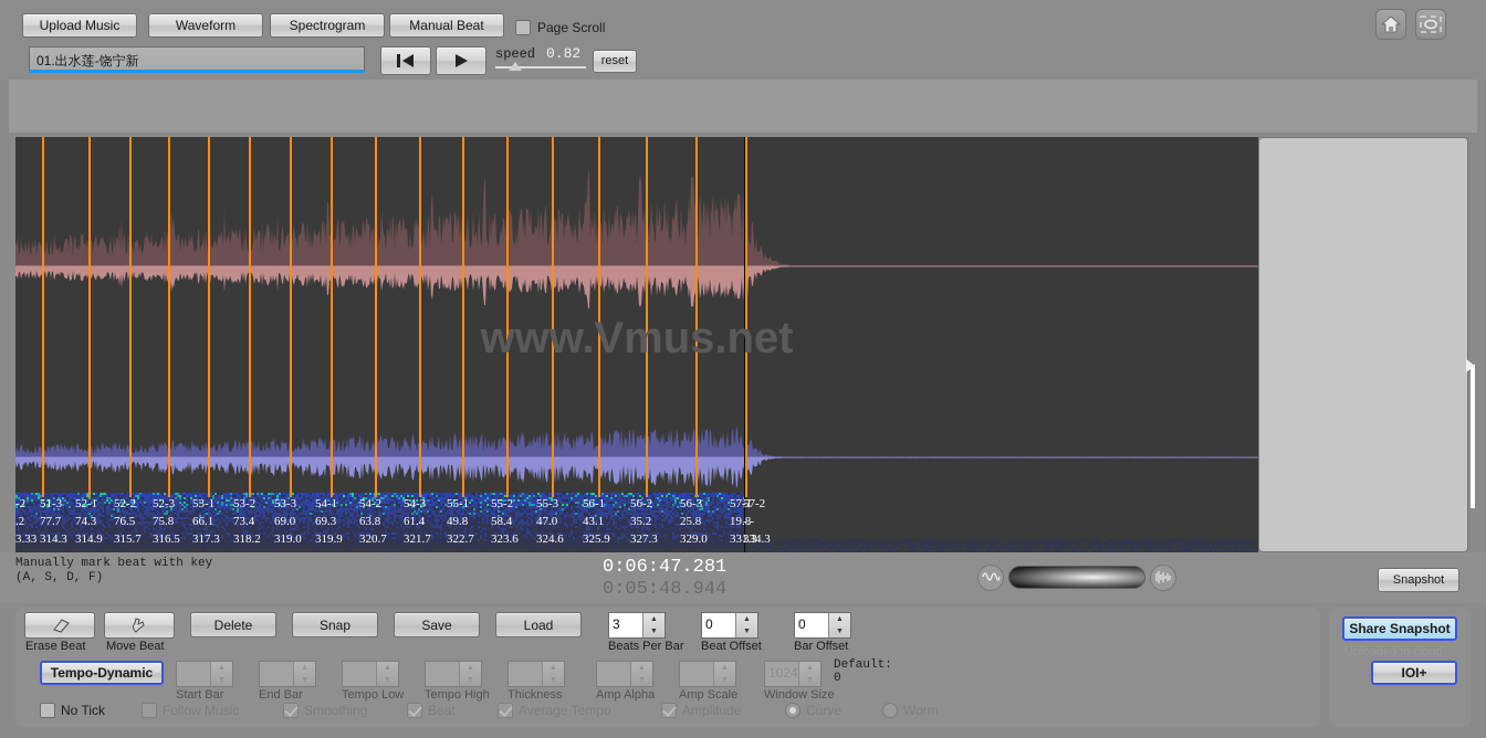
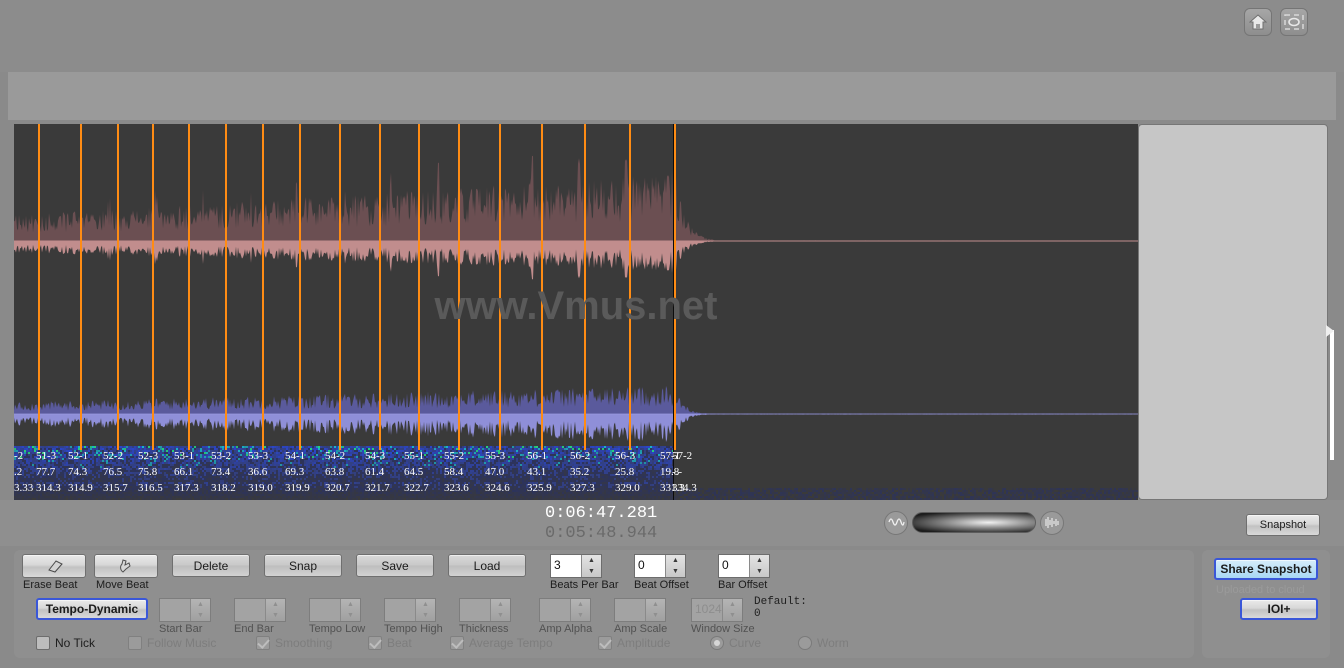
- Upload Music
- Waveform
- Spectrogram
- Manual Beat
- Page Scroll
- 01.出水莲-饶宁新
- speed
- 0.82
- reset
  www.Vmus.net
  -2
  51-3
  52-1
  52-2
  52-3
  53-1
  53-2
  53-3
  54-1
  54-2
  54-3
  55-1
  55-2
  55-3
  56-1
  56-2
  56-3
  57-1
  57-2
  .2
  77.7
  74.3
  76.5
  75.8
  66.1
  73.4
- 69.0
+ 36.6
  69.3
  63.8
  61.4
- 49.8
+ 64.5
  58.4
  47.0
  43.1
  35.2
  25.8
  19.8
  -.-
  3.33
  314.3
  314.9
  315.7
  316.5
  317.3
  318.2
  319.0
  319.9
  320.7
  321.7
  322.7
  323.6
  324.6
  325.9
  327.3
  329.0
  331.3
  334.3
- Manually mark beat with key
- (A, S, D, F)
  0:06:47.281
  0:05:48.944
  Snapshot
  Erase Beat
  Move Beat
  Delete
  Snap
  Save
  Load
  3
  Beats Per Bar
  0
  Beat Offset
  0
  Bar Offset
  Tempo-Dynamic
  Start Bar
  End Bar
  Tempo Low
  Tempo High
  Thickness
  Amp Alpha
  Amp Scale
  Window Size
  Default:
  0
  No Tick
  Share Snapshot
  IOI+
